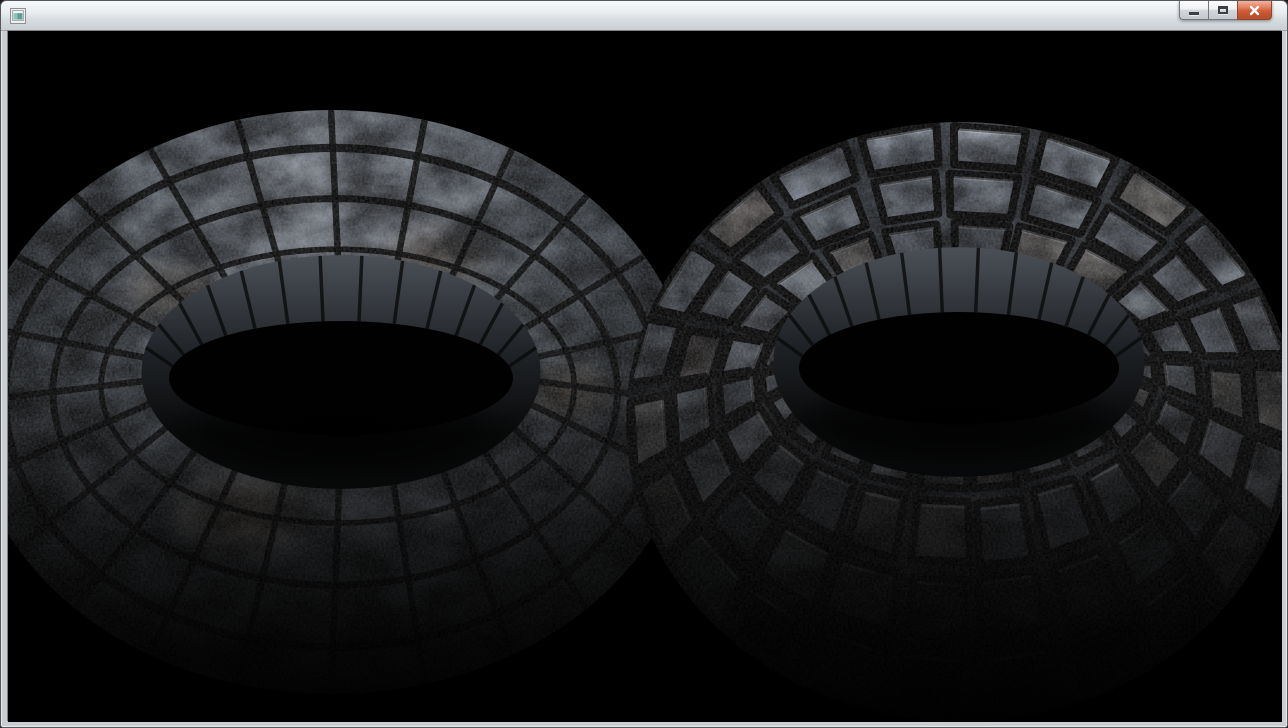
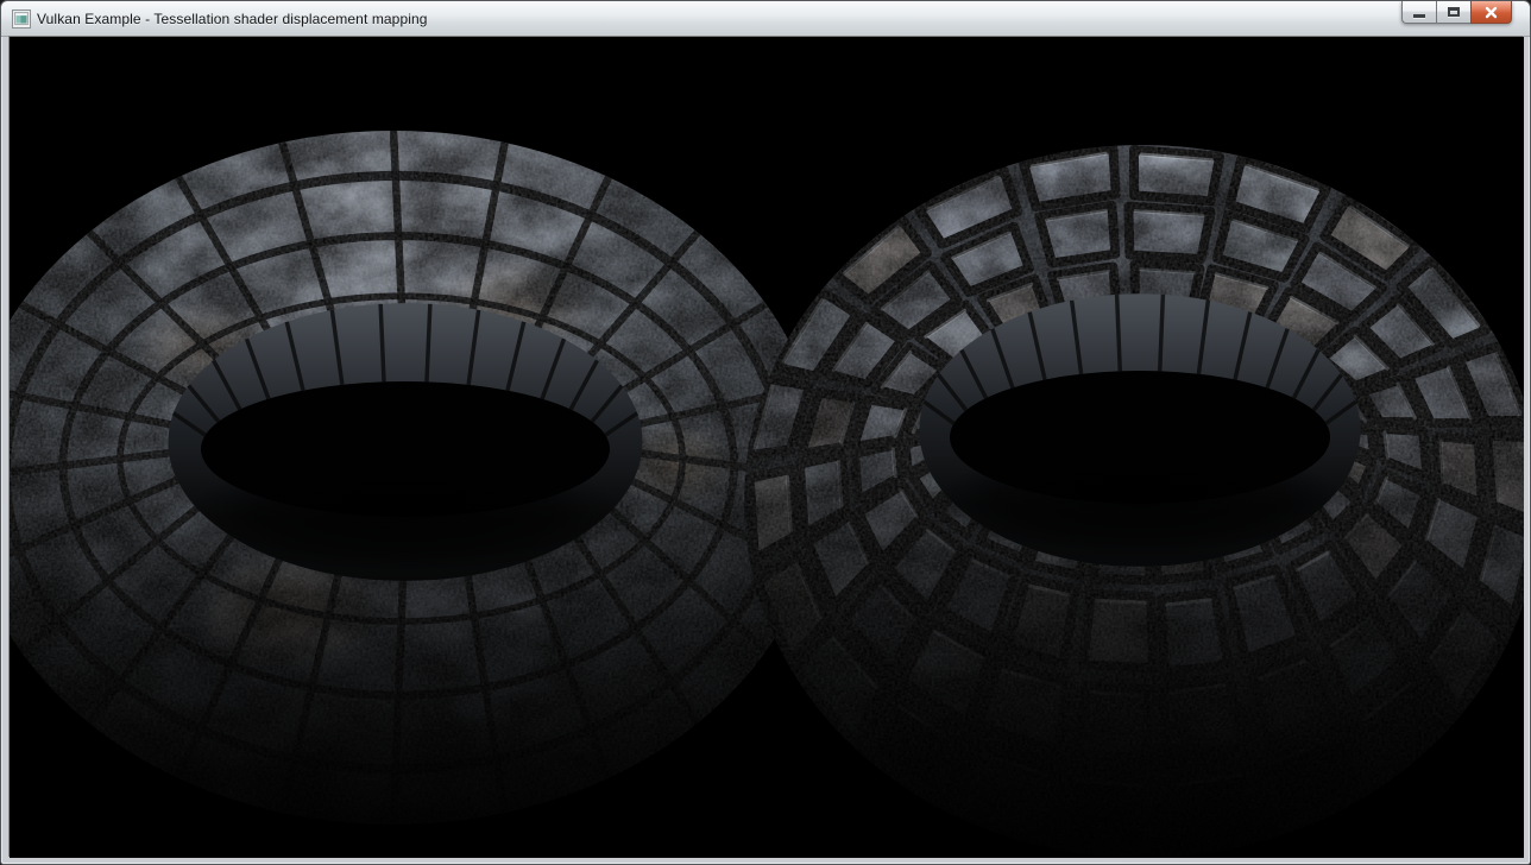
+ Vulkan Example - Tessellation shader displacement mapping
